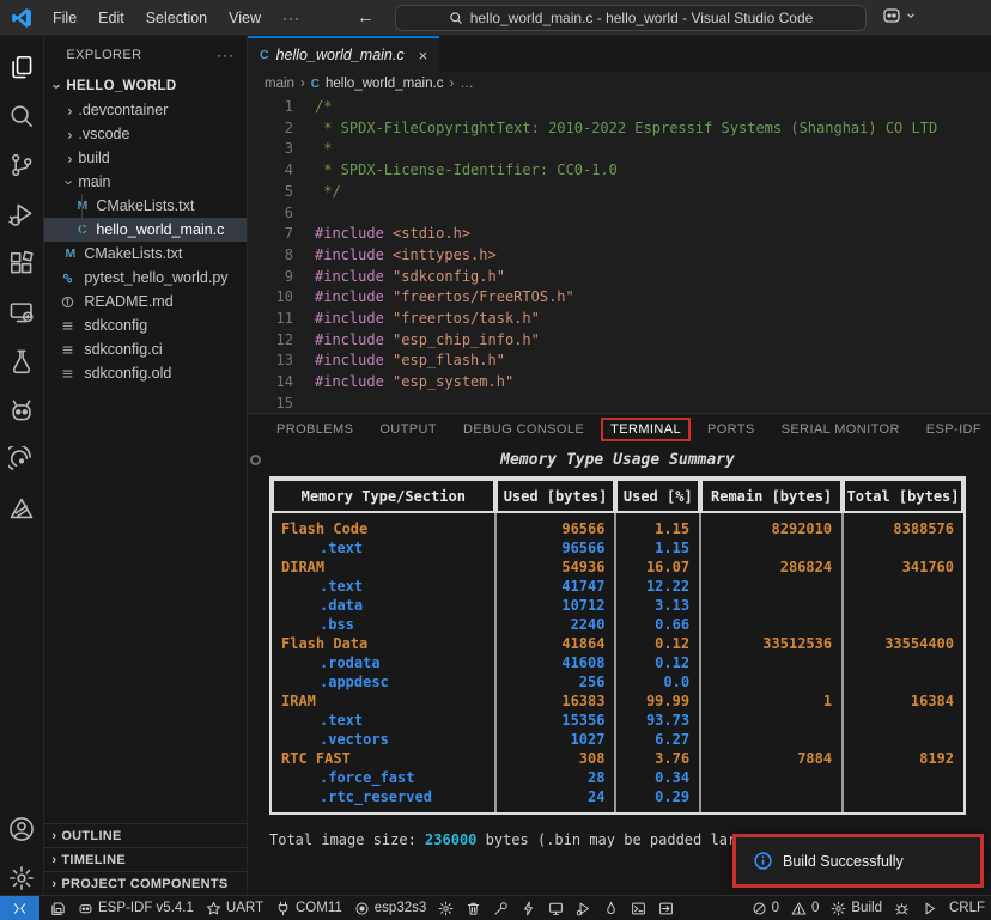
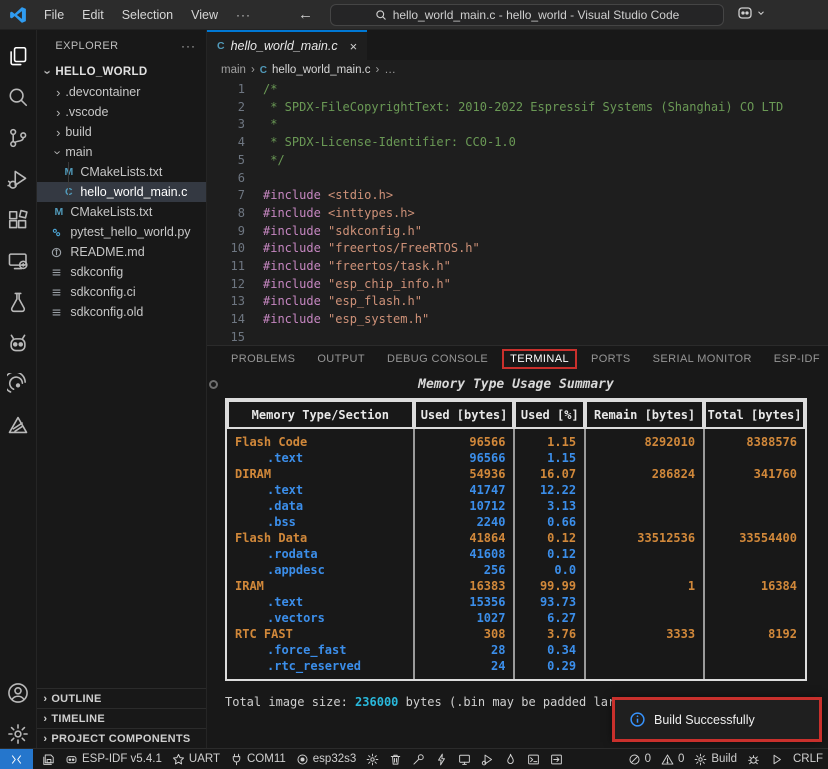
  File
  Edit
  Selection
  View
  ···
  ←
  hello_world_main.c - hello_world - Visual Studio Code
  EXPLORER
  ···
  HELLO_WORLD
  ›
  .devcontainer
  ›
  .vscode
  ›
  build
  main
  CMakeLists.txt
  hello_world_main.c
  M
  CMakeLists.txt
  pytest_hello_world.py
  README.md
  sdkconfig
  sdkconfig.ci
  sdkconfig.old
  ›
  OUTLINE
  ›
  TIMELINE
  ›
  PROJECT COMPONENTS
  C
  hello_world_main.c
  ×
  main
  ›
  C
  hello_world_main.c
  ›
  …
  1
  /*
  2
  * SPDX-FileCopyrightText: 2010-2022 Espressif Systems (Shanghai) CO LTD
  3
  *
  4
  * SPDX-License-Identifier: CC0-1.0
  5
  */
  6
  7
  #include <stdio.h>
  8
  #include <inttypes.h>
  9
  #include "sdkconfig.h"
  10
  #include "freertos/FreeRTOS.h"
  11
  #include "freertos/task.h"
  12
  #include "esp_chip_info.h"
  13
  #include "esp_flash.h"
  14
  #include "esp_system.h"
  15
  PROBLEMS
  OUTPUT
  DEBUG CONSOLE
  TERMINAL
  PORTS
  SERIAL MONITOR
  ESP-IDF
  Memory Type Usage Summary
  Memory Type/Section	Used [bytes]	Used [%]	Remain [bytes]	Total [bytes]
  Flash Code	96566	1.15	8292010	8388576
  .text	96566	1.15
  DIRAM	54936	16.07	286824	341760
  .text	41747	12.22
  .data	10712	3.13
  .bss	2240	0.66
  Flash Data	41864	0.12	33512536	33554400
  .rodata	41608	0.12
  .appdesc	256	0.0
  IRAM	16383	99.99	1	16384
  .text	15356	93.73
  .vectors	1027	6.27
- RTC FAST	308	3.76	7884	8192
+ RTC FAST	308	3.76	3333	8192
  .force_fast	28	0.34
  .rtc_reserved	24	0.29
  Total image size: 236000 bytes (.bin may be padded la
  Build Successfully
  ESP-IDF v5.4.1
  UART
  COM11
  esp32s3
  0
  0
  Build
  CRLF
